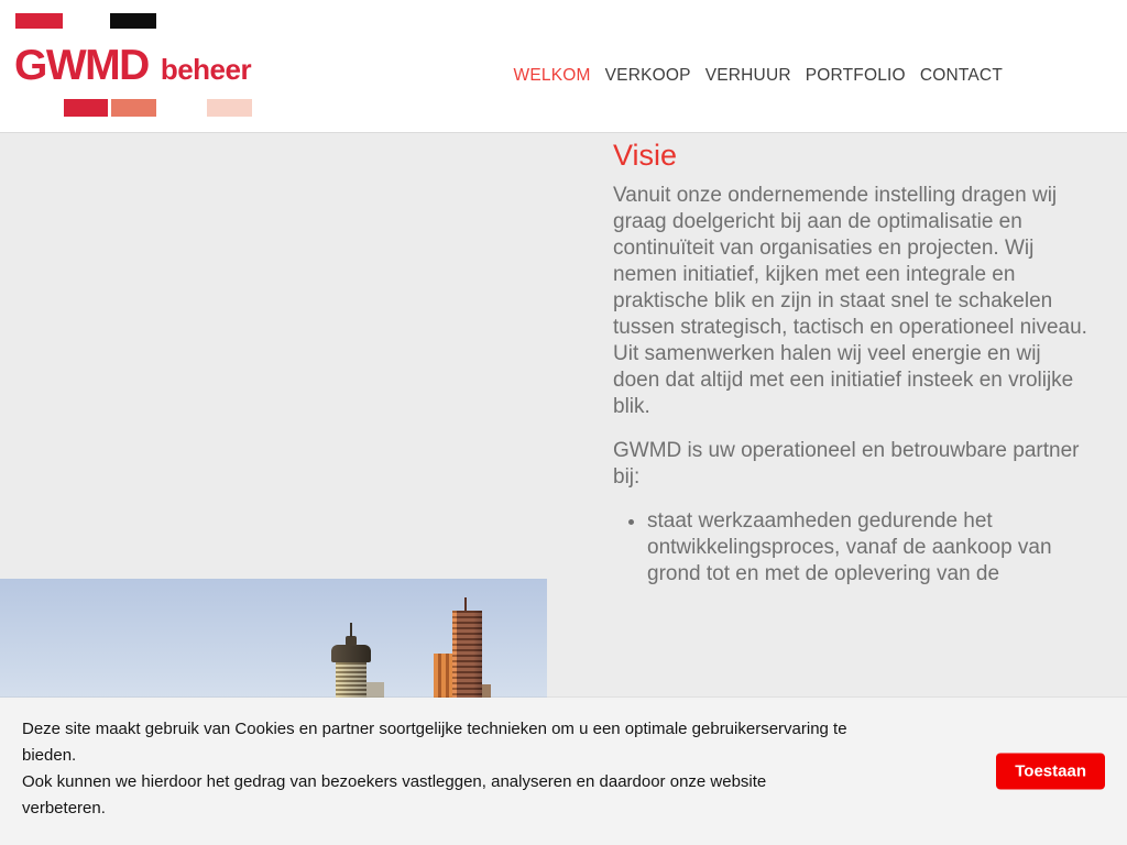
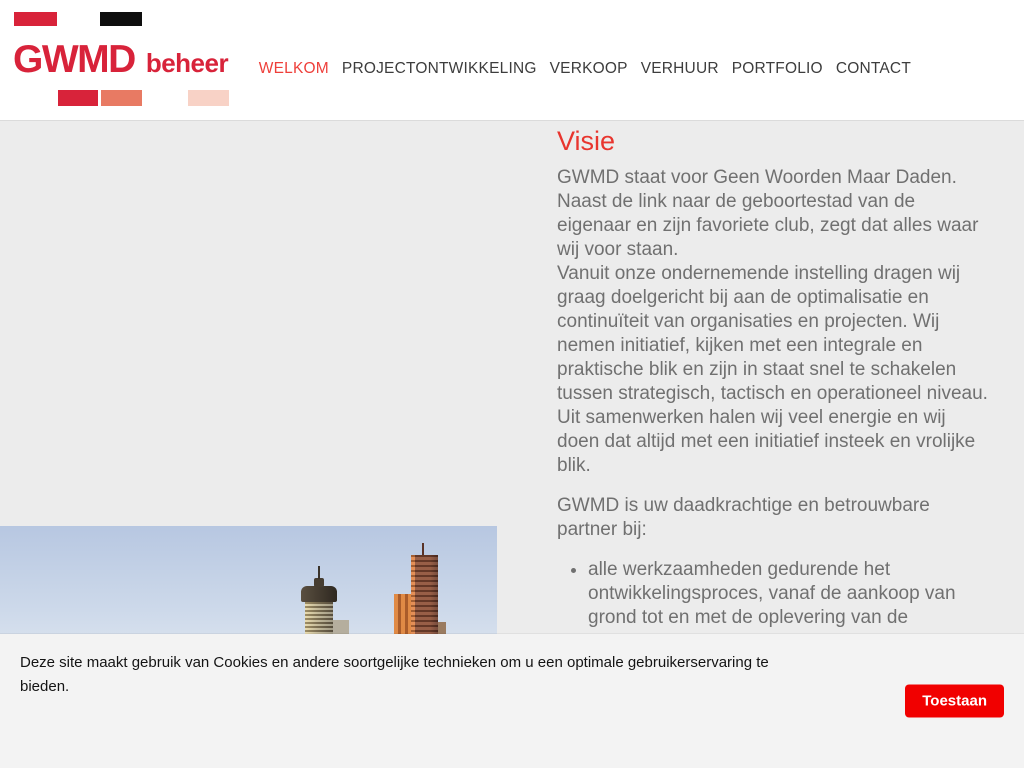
  GWMD
  beheer
  WELKOM
+ PROJECTONTWIKKELING
  VERKOOP
  VERHUUR
  PORTFOLIO
  CONTACT
  Visie
+ GWMD staat voor Geen Woorden Maar Daden. Naast de link naar de geboortestad van de eigenaar en zijn favoriete club, zegt dat alles waar wij voor staan.
  Vanuit onze ondernemende instelling dragen wij graag doelgericht bij aan de optimalisatie en continuïteit van organisaties en projecten. Wij nemen initiatief, kijken met een integrale en praktische blik en zijn in staat snel te schakelen tussen strategisch, tactisch en operationeel niveau. Uit samenwerken halen wij veel energie en wij doen dat altijd met een initiatief insteek en vrolijke blik.
- GWMD is uw operationeel en betrouwbare partner bij:
+ GWMD is uw daadkrachtige en betrouwbare partner bij:
- staat werkzaamheden gedurende het ontwikkelingsproces, vanaf de aankoop van grond tot en met de oplevering van de
+ alle werkzaamheden gedurende het ontwikkelingsproces, vanaf de aankoop van grond tot en met de oplevering van de
- Deze site maakt gebruik van Cookies en partner soortgelijke technieken om u een optimale gebruikerservaring te bieden.
+ Deze site maakt gebruik van Cookies en andere soortgelijke technieken om u een optimale gebruikerservaring te bieden.
- Ook kunnen we hierdoor het gedrag van bezoekers vastleggen, analyseren en daardoor onze website verbeteren.
  Toestaan
